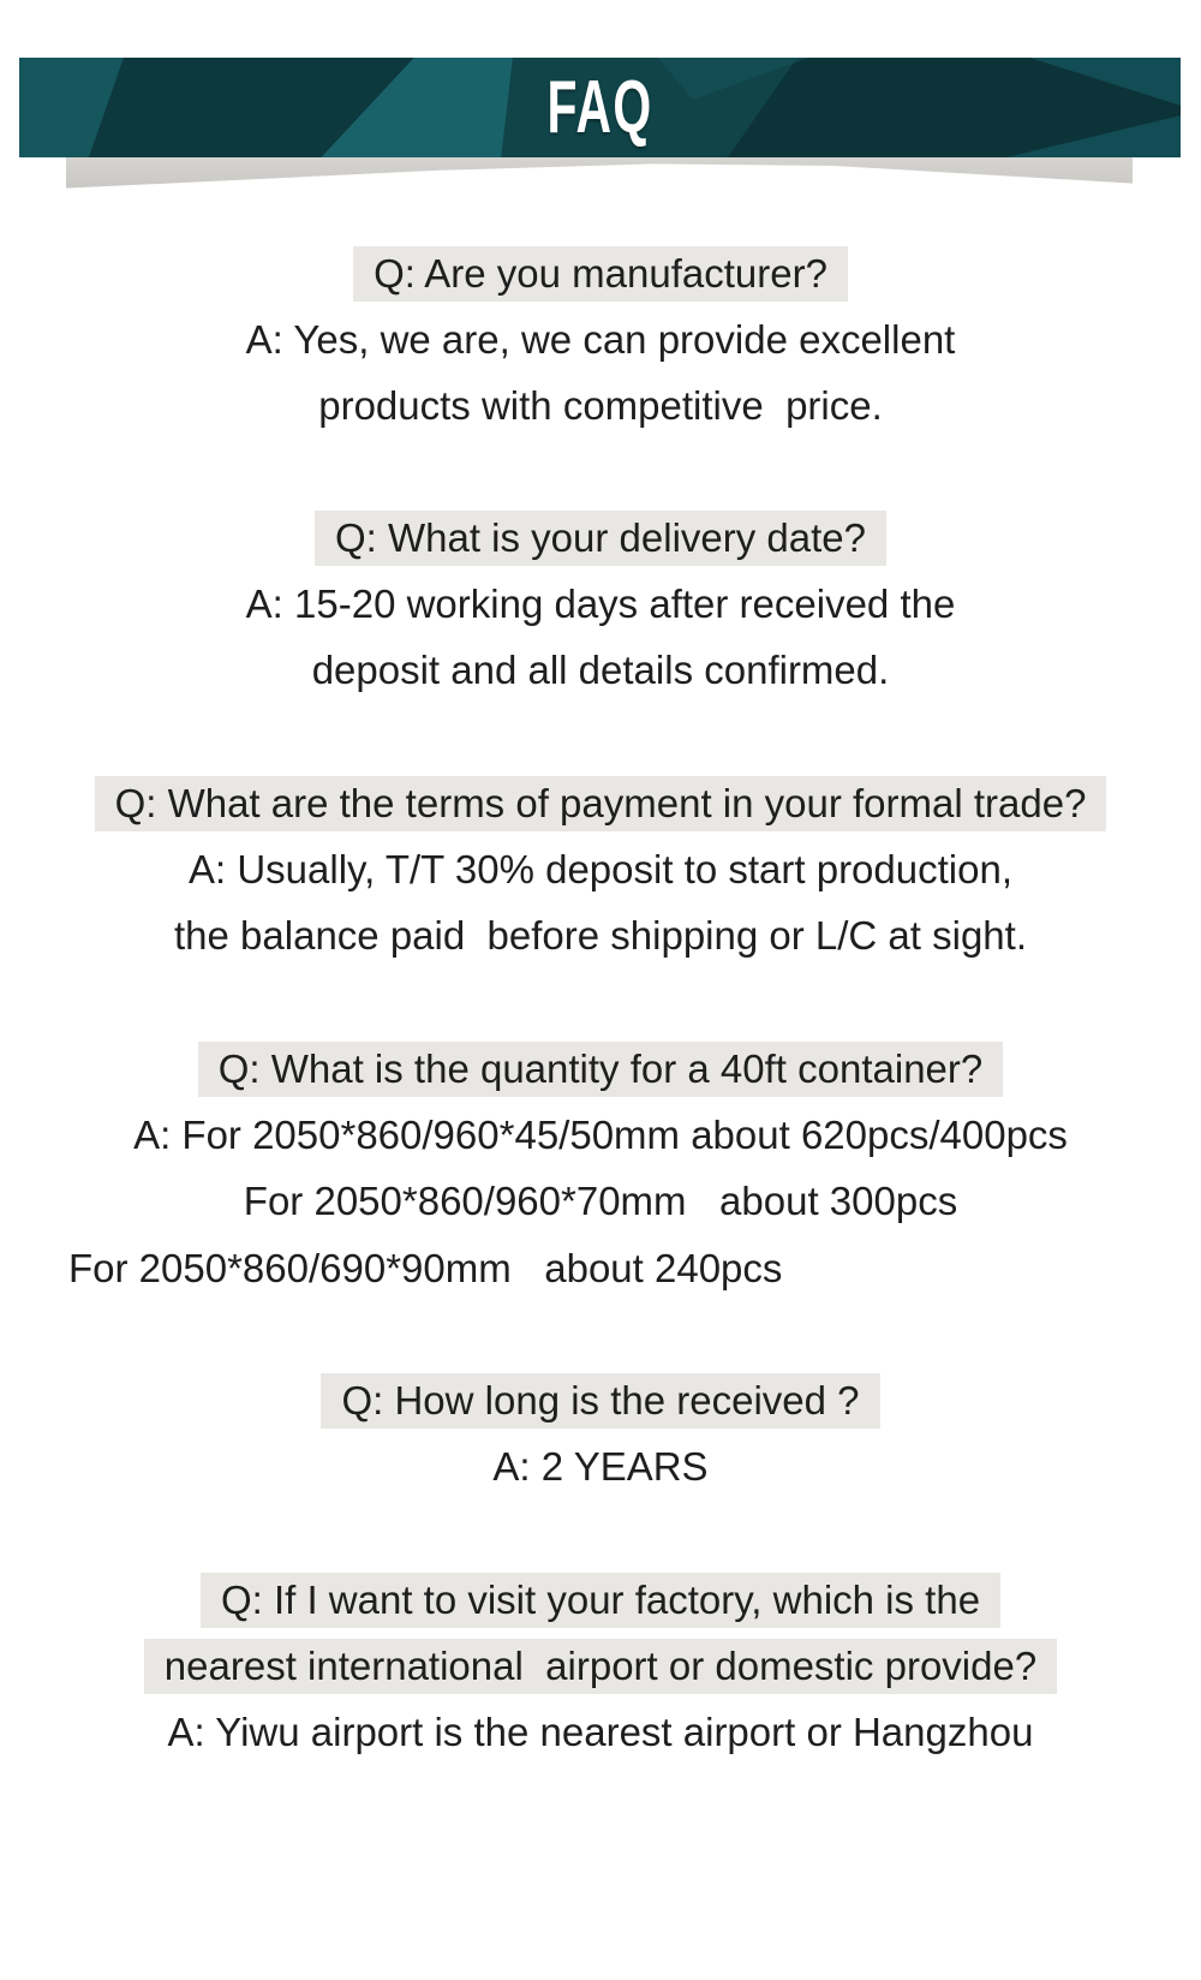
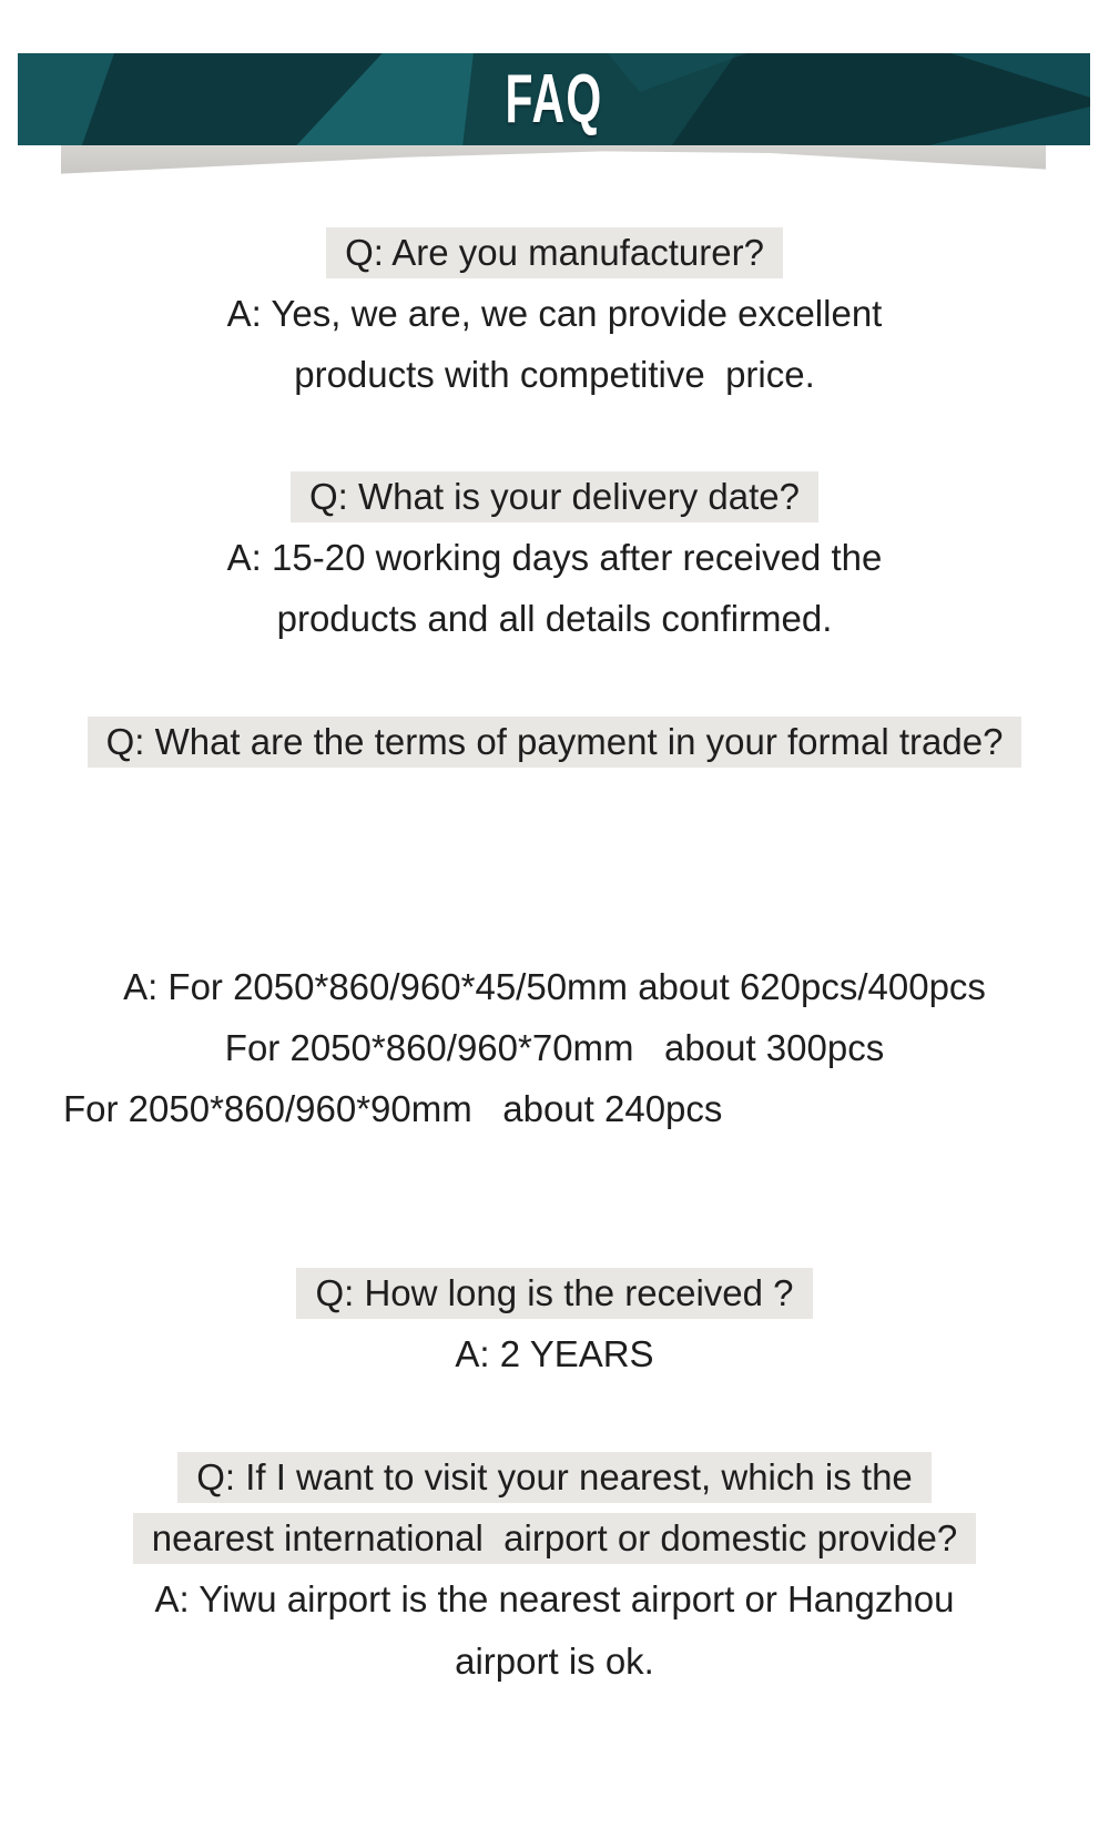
  FAQ
  Q: Are you manufacturer?
  A: Yes, we are, we can provide excellent
  products with competitive price.
  Q: What is your delivery date?
  A: 15-20 working days after received the
- deposit and all details confirmed.
+ products and all details confirmed.
  Q: What are the terms of payment in your formal trade?
- A: Usually, T/T 30% deposit to start production,
- the balance paid before shipping or L/C at sight.
- Q: What is the quantity for a 40ft container?
  A: For 2050*860/960*45/50mm about 620pcs/400pcs
  For 2050*860/960*70mm about 300pcs
- For 2050*860/690*90mm about 240pcs
+ For 2050*860/960*90mm about 240pcs
  Q: How long is the received ?
  A: 2 YEARS
- Q: If I want to visit your factory, which is the
+ Q: If I want to visit your nearest, which is the
  nearest international airport or domestic provide?
  A: Yiwu airport is the nearest airport or Hangzhou
+ airport is ok.
